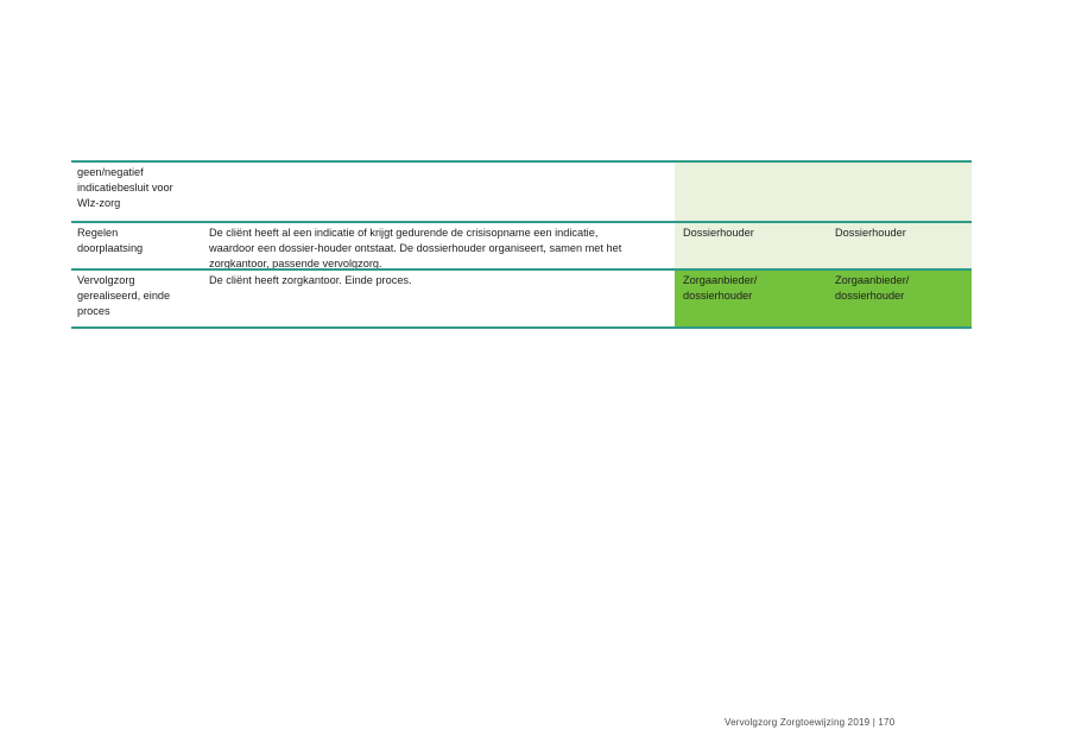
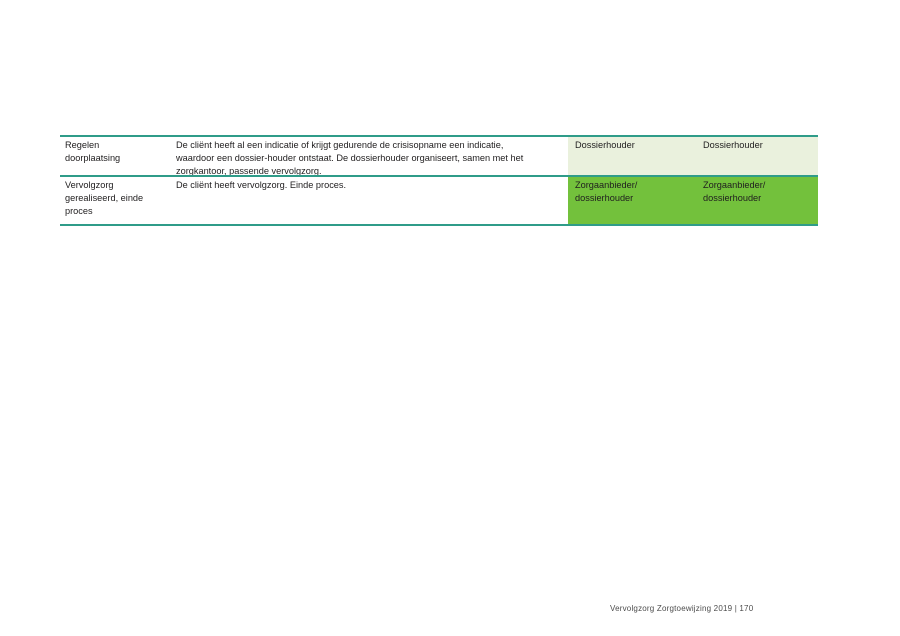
- geen/negatief
- indicatiebesluit voor
- Wlz-zorg
  Regelen
  doorplaatsing
  De cliënt heeft al een indicatie of krijgt gedurende de crisisopname een indicatie,
  waardoor een dossier-houder ontstaat. De dossierhouder organiseert, samen met het
  zorgkantoor, passende vervolgzorg.
  Dossierhouder
  Dossierhouder
  Vervolgzorg
  gerealiseerd, einde
  proces
- De cliënt heeft zorgkantoor. Einde proces.
+ De cliënt heeft vervolgzorg. Einde proces.
  Zorgaanbieder/
  dossierhouder
  Zorgaanbieder/
  dossierhouder
  Vervolgzorg Zorgtoewijzing 2019 | 170
